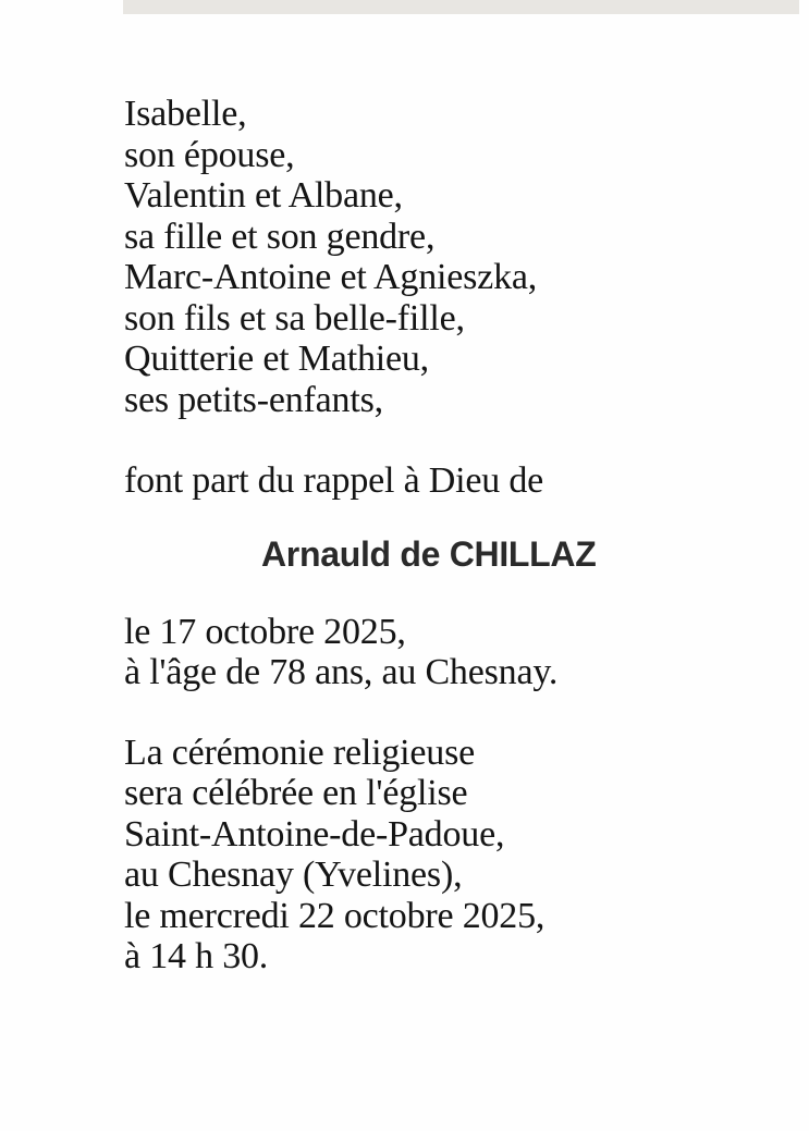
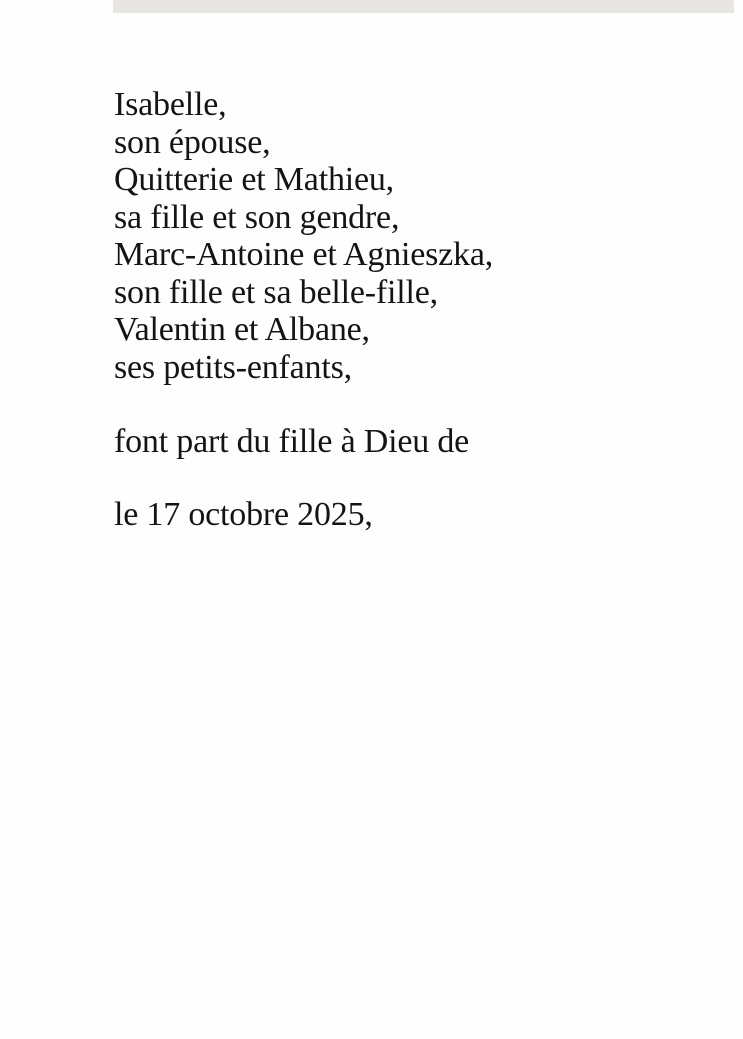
  Isabelle,
  son épouse,
- Valentin et Albane,
+ Quitterie et Mathieu,
  sa fille et son gendre,
  Marc-Antoine et Agnieszka,
- son fils et sa belle-fille,
+ son fille et sa belle-fille,
- Quitterie et Mathieu,
+ Valentin et Albane,
  ses petits-enfants,
- font part du rappel à Dieu de
+ font part du fille à Dieu de
- Arnauld de CHILLAZ
  le 17 octobre 2025,
- à l'âge de 78 ans, au Chesnay.
- La cérémonie religieuse
- sera célébrée en l'église
- Saint-Antoine-de-Padoue,
- au Chesnay (Yvelines),
- le mercredi 22 octobre 2025,
- à 14 h 30.
